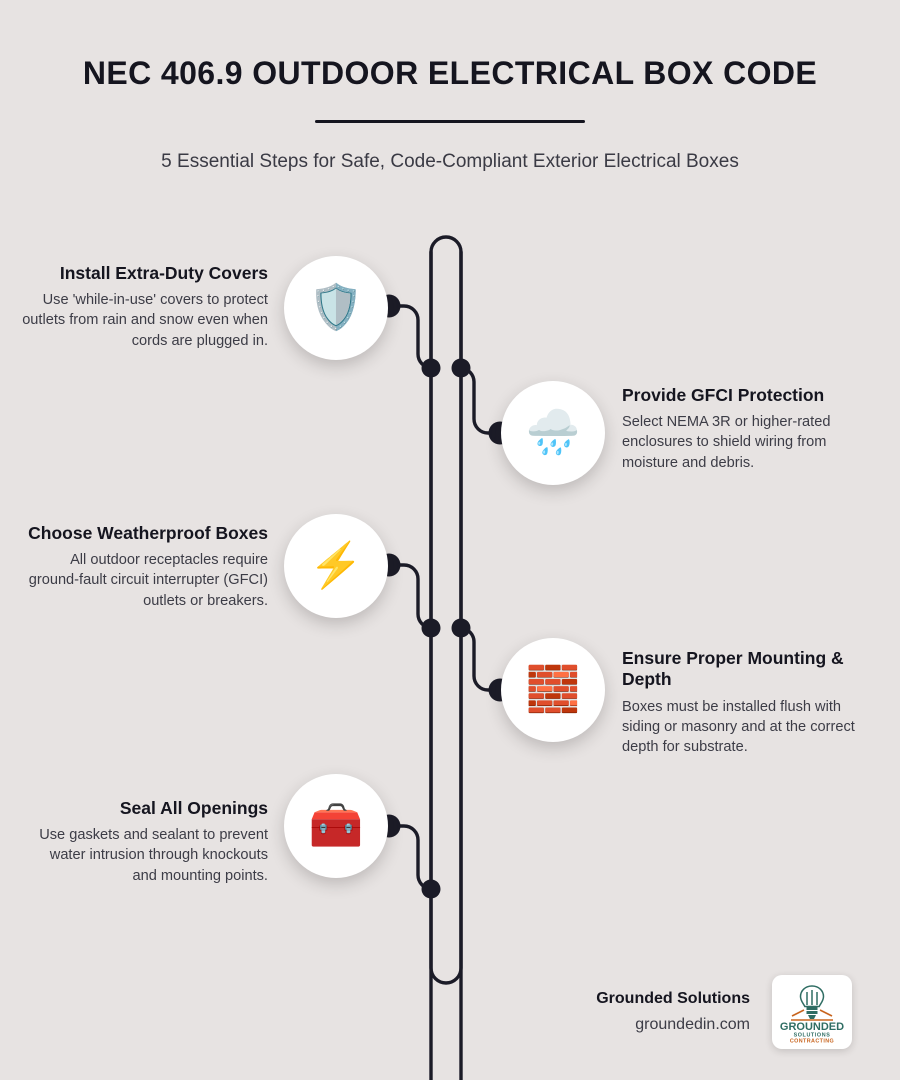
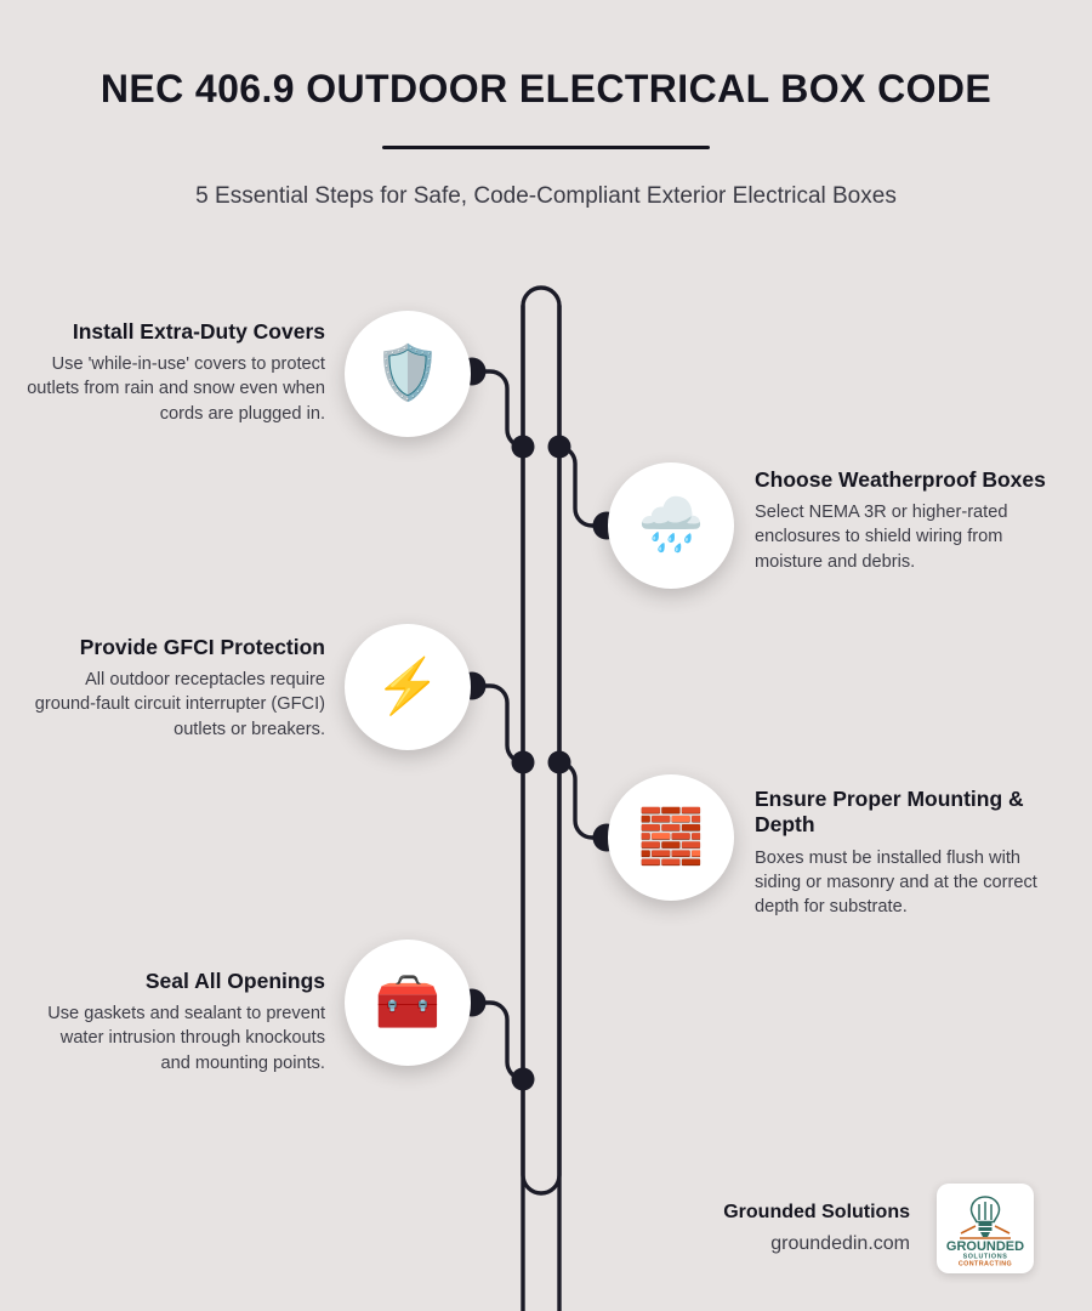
  NEC 406.9 OUTDOOR ELECTRICAL BOX CODE
  5 Essential Steps for Safe, Code-Compliant Exterior Electrical Boxes
  Install Extra-Duty Covers
  Use 'while-in-use' covers to protect outlets from rain and snow even when cords are plugged in.
  🛡️
  🌧️
- Provide GFCI Protection
+ Choose Weatherproof Boxes
  Select NEMA 3R or higher-rated enclosures to shield wiring from moisture and debris.
- Choose Weatherproof Boxes
+ Provide GFCI Protection
  All outdoor receptacles require ground-fault circuit interrupter (GFCI) outlets or breakers.
  ⚡
  🧱
  Ensure Proper Mounting & Depth
  Boxes must be installed flush with siding or masonry and at the correct depth for substrate.
  Seal All Openings
  Use gaskets and sealant to prevent water intrusion through knockouts and mounting points.
  🧰
  Grounded Solutions
  groundedin.com
  GROUNDED
